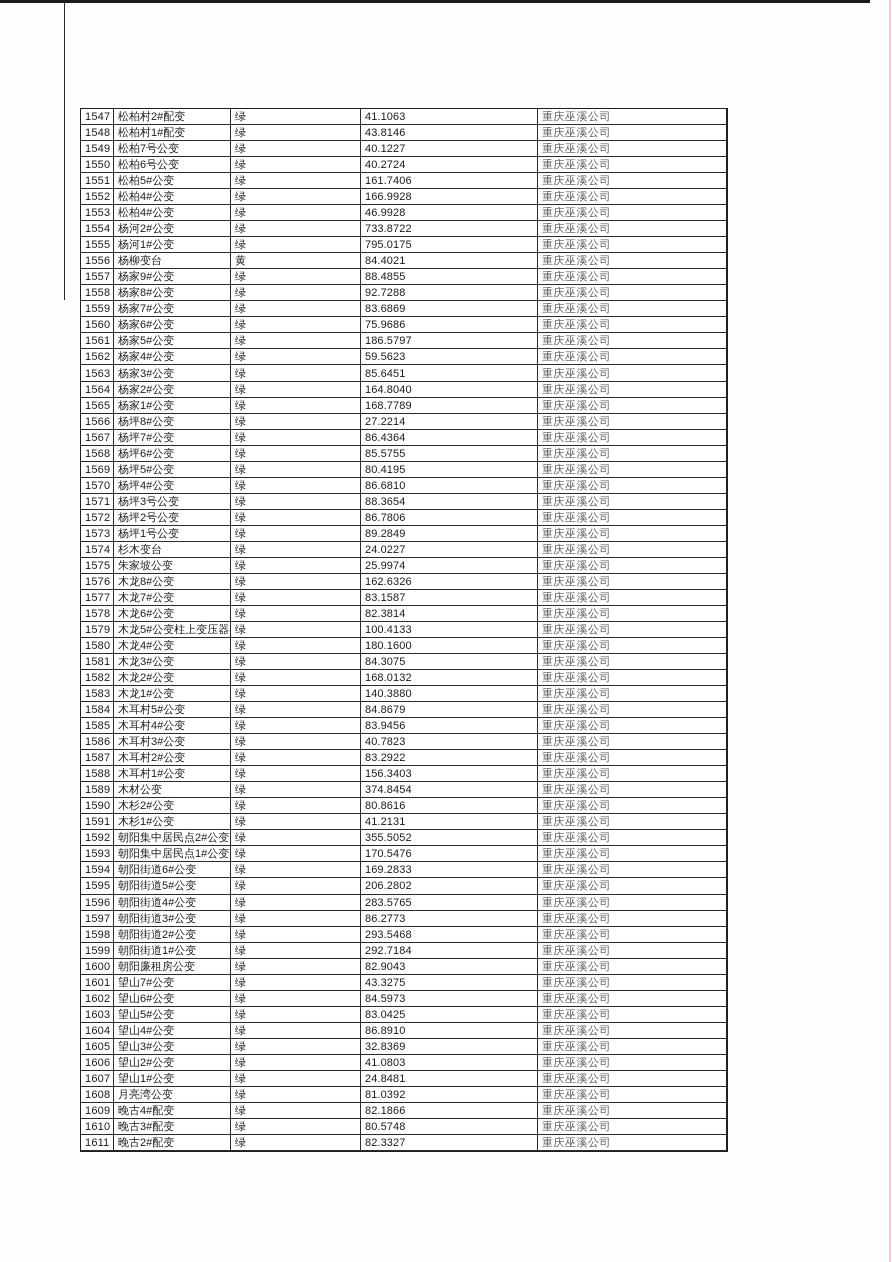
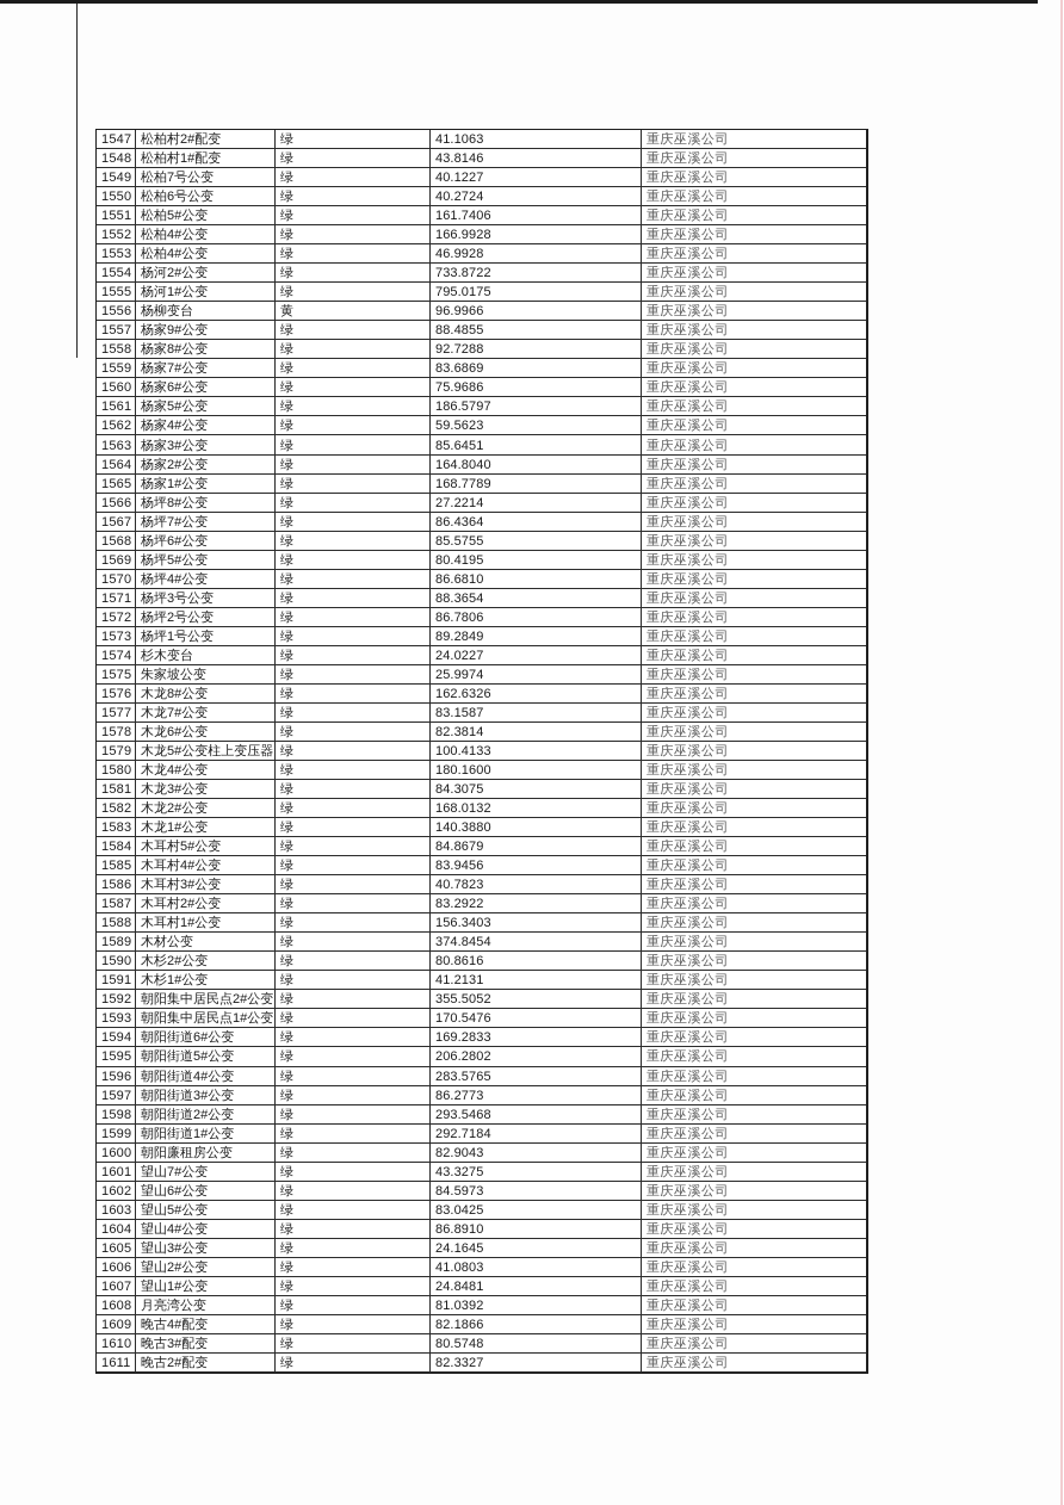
  1547
  松柏村2#配变
  绿
  41.1063
  重庆巫溪公司
  1548
  松柏村1#配变
  绿
  43.8146
  重庆巫溪公司
  1549
  松柏7号公变
  绿
  40.1227
  重庆巫溪公司
  1550
  松柏6号公变
  绿
  40.2724
  重庆巫溪公司
  1551
  松柏5#公变
  绿
  161.7406
  重庆巫溪公司
  1552
  松柏4#公变
  绿
  166.9928
  重庆巫溪公司
  1553
  松柏4#公变
  绿
  46.9928
  重庆巫溪公司
  1554
  杨河2#公变
  绿
  733.8722
  重庆巫溪公司
  1555
  杨河1#公变
  绿
  795.0175
  重庆巫溪公司
  1556
  杨柳变台
  黄
- 84.4021
+ 96.9966
  重庆巫溪公司
  1557
  杨家9#公变
  绿
  88.4855
  重庆巫溪公司
  1558
  杨家8#公变
  绿
  92.7288
  重庆巫溪公司
  1559
  杨家7#公变
  绿
  83.6869
  重庆巫溪公司
  1560
  杨家6#公变
  绿
  75.9686
  重庆巫溪公司
  1561
  杨家5#公变
  绿
  186.5797
  重庆巫溪公司
  1562
  杨家4#公变
  绿
  59.5623
  重庆巫溪公司
  1563
  杨家3#公变
  绿
  85.6451
  重庆巫溪公司
  1564
  杨家2#公变
  绿
  164.8040
  重庆巫溪公司
  1565
  杨家1#公变
  绿
  168.7789
  重庆巫溪公司
  1566
  杨坪8#公变
  绿
  27.2214
  重庆巫溪公司
  1567
  杨坪7#公变
  绿
  86.4364
  重庆巫溪公司
  1568
  杨坪6#公变
  绿
  85.5755
  重庆巫溪公司
  1569
  杨坪5#公变
  绿
  80.4195
  重庆巫溪公司
  1570
  杨坪4#公变
  绿
  86.6810
  重庆巫溪公司
  1571
  杨坪3号公变
  绿
  88.3654
  重庆巫溪公司
  1572
  杨坪2号公变
  绿
  86.7806
  重庆巫溪公司
  1573
  杨坪1号公变
  绿
  89.2849
  重庆巫溪公司
  1574
  杉木变台
  绿
  24.0227
  重庆巫溪公司
  1575
  朱家坡公变
  绿
  25.9974
  重庆巫溪公司
  1576
  木龙8#公变
  绿
  162.6326
  重庆巫溪公司
  1577
  木龙7#公变
  绿
  83.1587
  重庆巫溪公司
  1578
  木龙6#公变
  绿
  82.3814
  重庆巫溪公司
  1579
  木龙5#公变柱上变压器
  绿
  100.4133
  重庆巫溪公司
  1580
  木龙4#公变
  绿
  180.1600
  重庆巫溪公司
  1581
  木龙3#公变
  绿
  84.3075
  重庆巫溪公司
  1582
  木龙2#公变
  绿
  168.0132
  重庆巫溪公司
  1583
  木龙1#公变
  绿
  140.3880
  重庆巫溪公司
  1584
  木耳村5#公变
  绿
  84.8679
  重庆巫溪公司
  1585
  木耳村4#公变
  绿
  83.9456
  重庆巫溪公司
  1586
  木耳村3#公变
  绿
  40.7823
  重庆巫溪公司
  1587
  木耳村2#公变
  绿
  83.2922
  重庆巫溪公司
  1588
  木耳村1#公变
  绿
  156.3403
  重庆巫溪公司
  1589
  木材公变
  绿
  374.8454
  重庆巫溪公司
  1590
  木杉2#公变
  绿
  80.8616
  重庆巫溪公司
  1591
  木杉1#公变
  绿
  41.2131
  重庆巫溪公司
  1592
  朝阳集中居民点2#公变
  绿
  355.5052
  重庆巫溪公司
  1593
  朝阳集中居民点1#公变
  绿
  170.5476
  重庆巫溪公司
  1594
  朝阳街道6#公变
  绿
  169.2833
  重庆巫溪公司
  1595
  朝阳街道5#公变
  绿
  206.2802
  重庆巫溪公司
  1596
  朝阳街道4#公变
  绿
  283.5765
  重庆巫溪公司
  1597
  朝阳街道3#公变
  绿
  86.2773
  重庆巫溪公司
  1598
  朝阳街道2#公变
  绿
  293.5468
  重庆巫溪公司
  1599
  朝阳街道1#公变
  绿
  292.7184
  重庆巫溪公司
  1600
  朝阳廉租房公变
  绿
  82.9043
  重庆巫溪公司
  1601
  望山7#公变
  绿
  43.3275
  重庆巫溪公司
  1602
  望山6#公变
  绿
  84.5973
  重庆巫溪公司
  1603
  望山5#公变
  绿
  83.0425
  重庆巫溪公司
  1604
  望山4#公变
  绿
  86.8910
  重庆巫溪公司
  1605
  望山3#公变
  绿
- 32.8369
+ 24.1645
  重庆巫溪公司
  1606
  望山2#公变
  绿
  41.0803
  重庆巫溪公司
  1607
  望山1#公变
  绿
  24.8481
  重庆巫溪公司
  1608
  月亮湾公变
  绿
  81.0392
  重庆巫溪公司
  1609
  晚古4#配变
  绿
  82.1866
  重庆巫溪公司
  1610
  晚古3#配变
  绿
  80.5748
  重庆巫溪公司
  1611
  晚古2#配变
  绿
  82.3327
  重庆巫溪公司
